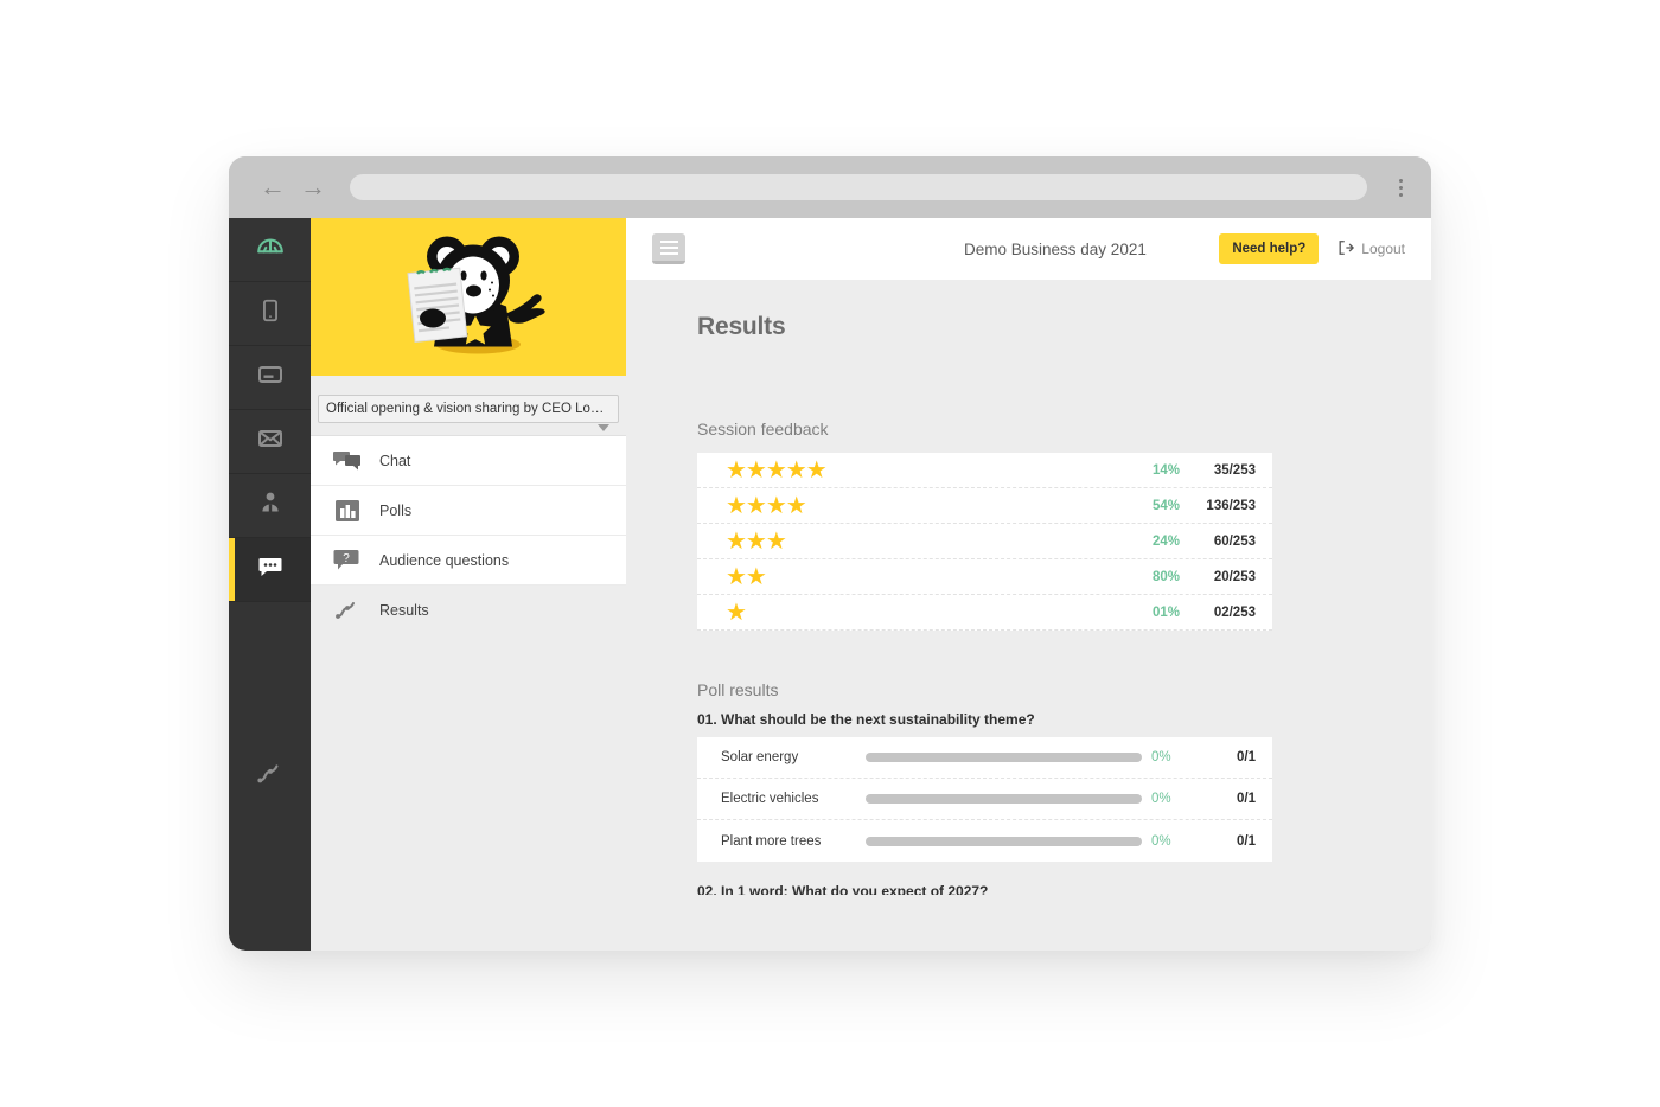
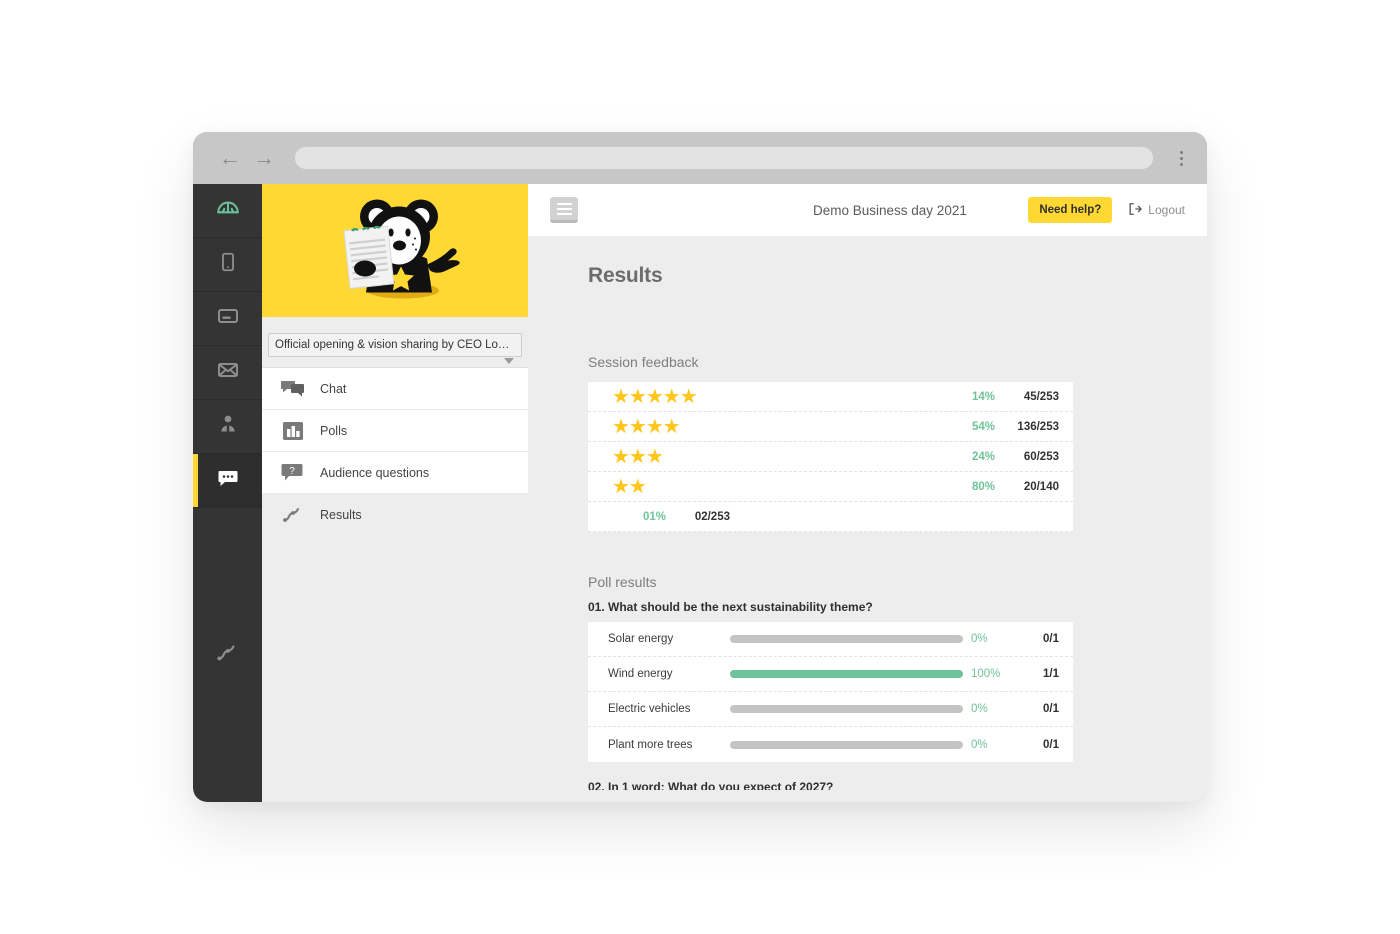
  ←
  →
  Official opening & vision sharing by CEO Louise
  Chat
  Polls
  ?
  Audience questions
  Results
  Demo Business day 2021
  Need help?
  Logout
  Results
  Session feedback
  ★★★★★
  14%
- 35/253
+ 45/253
  ★★★★
  54%
  136/253
  ★★★
  24%
  60/253
  ★★
  80%
- 20/253
+ 20/140
- ★
  01%
  02/253
  Poll results
  01. What should be the next sustainability theme?
  Solar energy
  0%
  0/1
+ Wind energy
+ 100%
+ 1/1
  Electric vehicles
  0%
  0/1
  Plant more trees
  0%
  0/1
  02. In 1 word: What do you expect of 2027?
